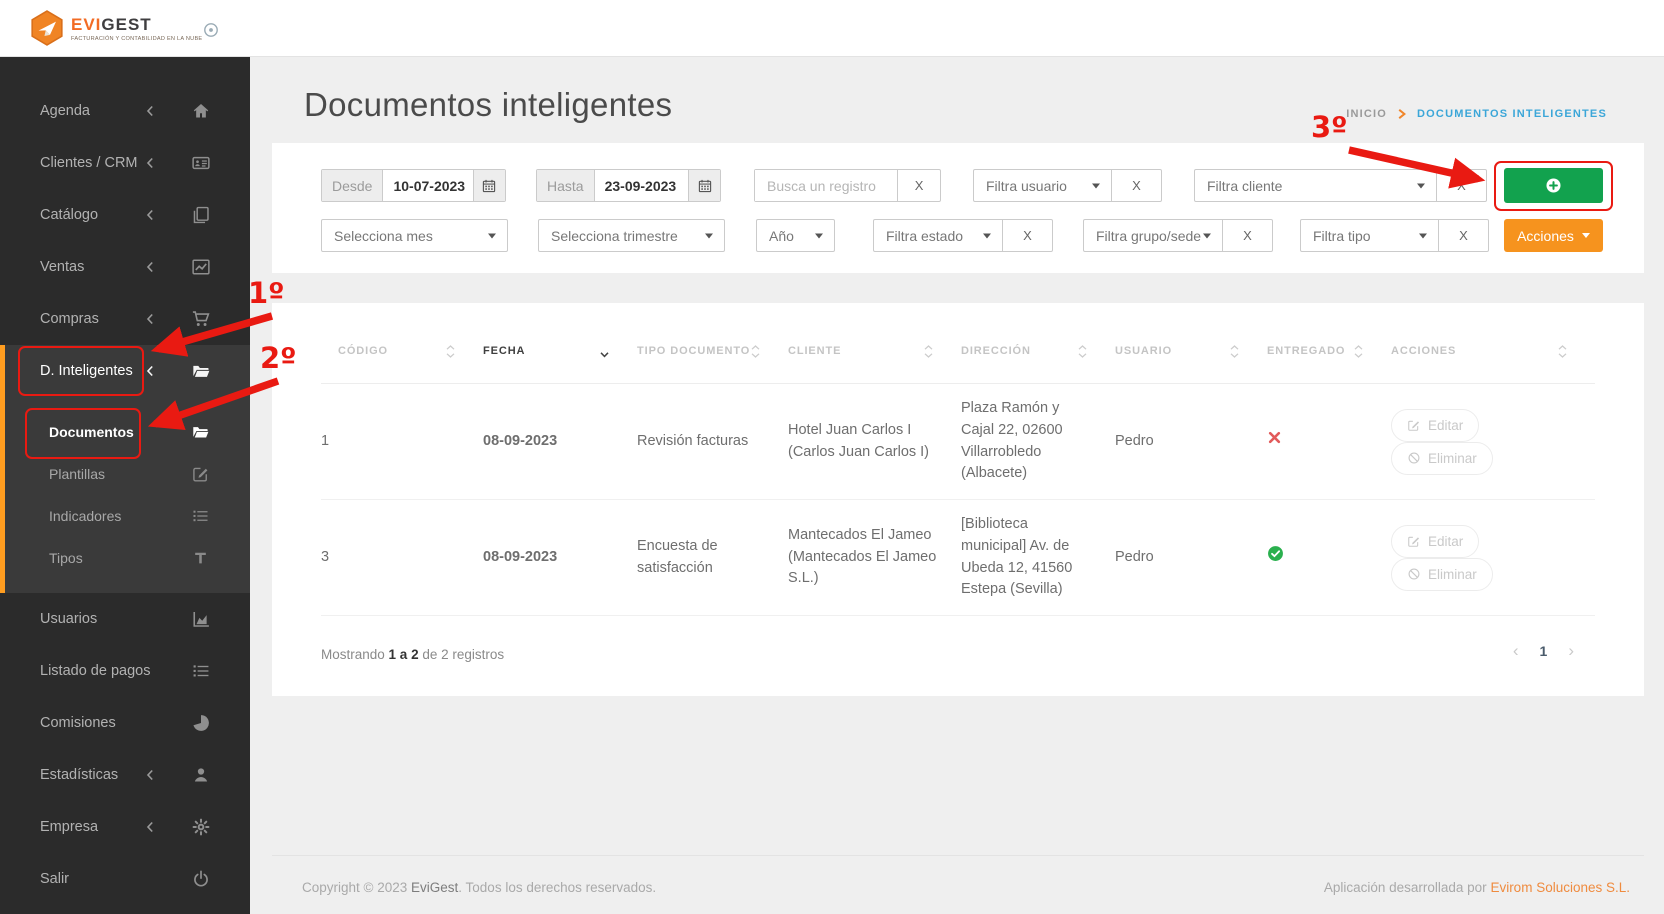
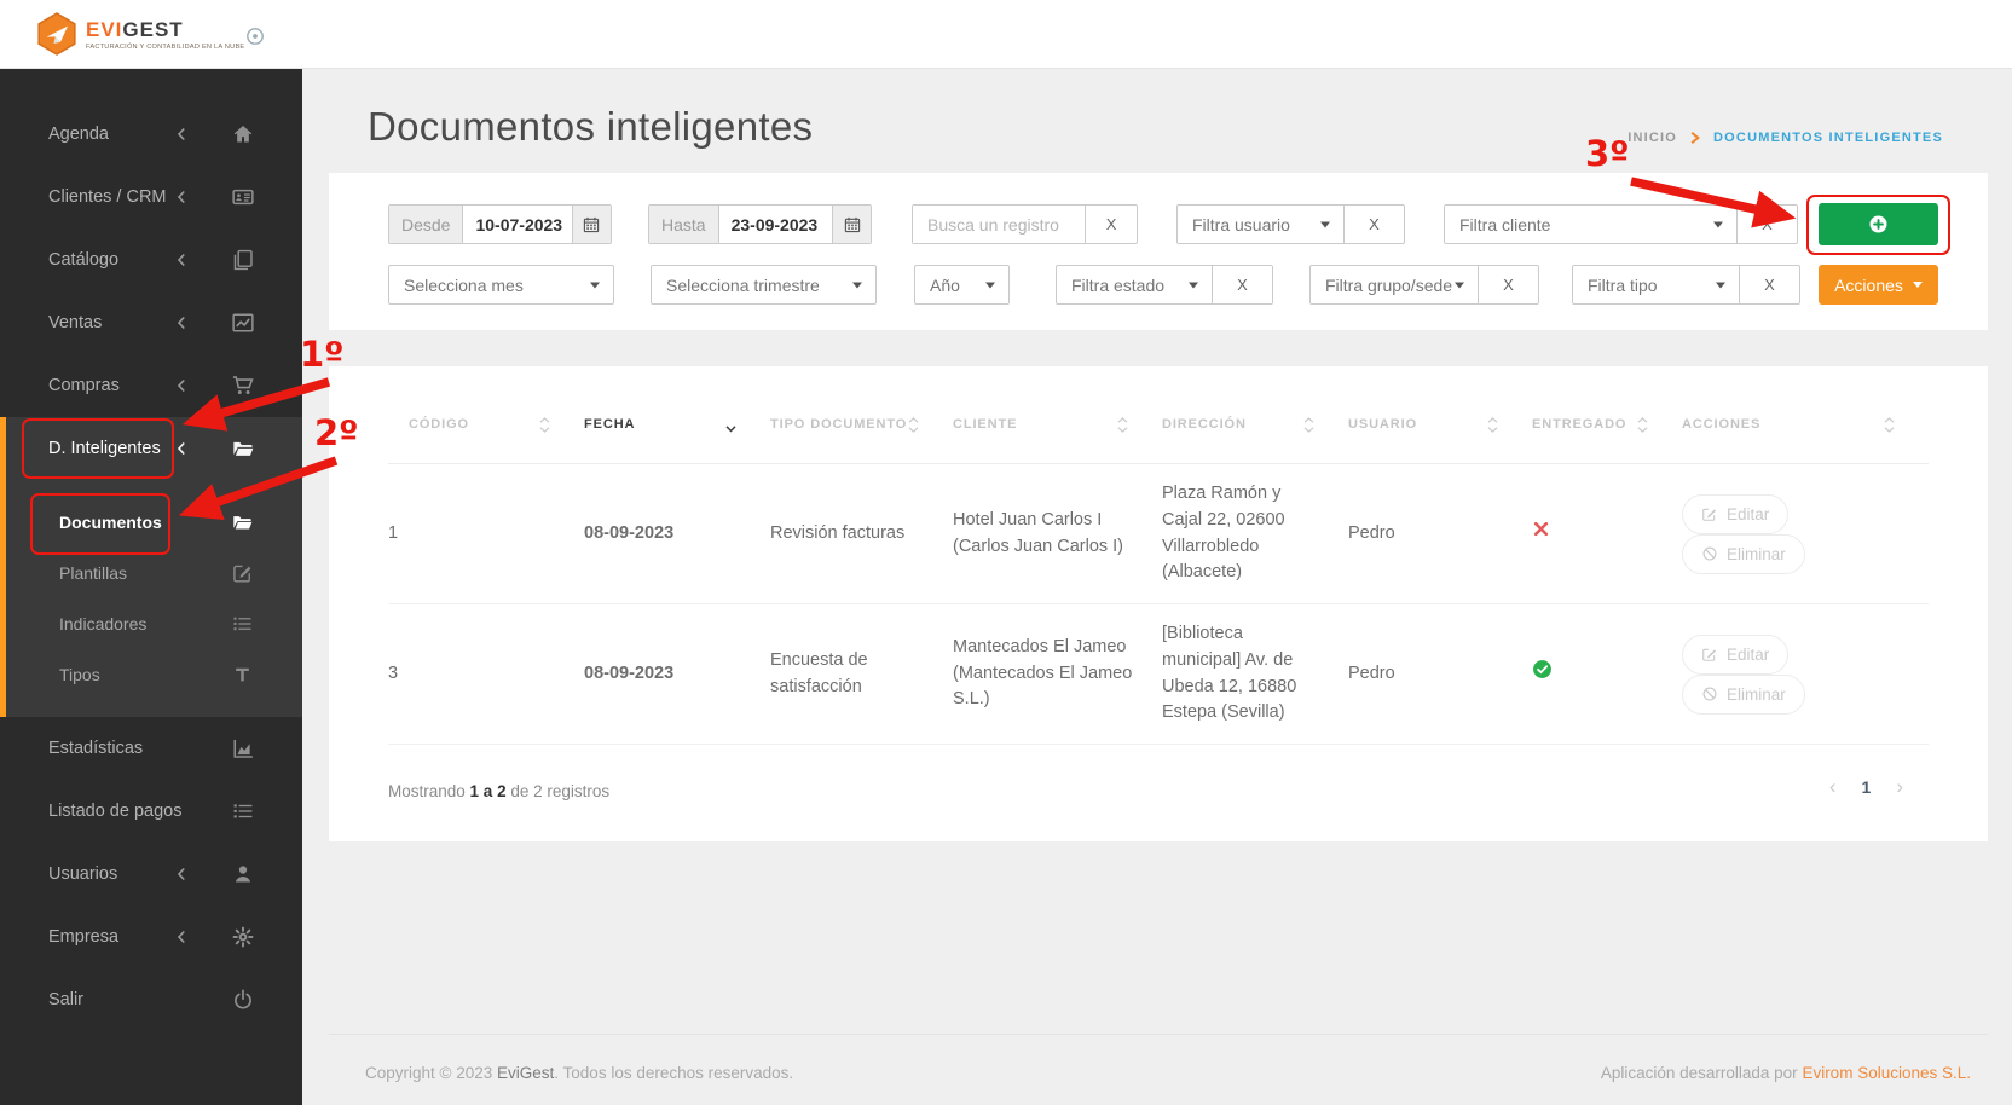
  EVIGEST
  Agenda
  Clientes / CRM
  Catálogo
  Ventas
  Compras
  D. Inteligentes
  Documentos
  Plantillas
  Indicadores
  Tipos
- Usuarios
+ Estadísticas
  Listado de pagos
- Comisiones
- Estadísticas
+ Usuarios
  Empresa
  Salir
  Documentos inteligentes
  INICIO
  DOCUMENTOS INTELIGENTES
  Desde
  10-07-2023
  Hasta
  23-09-2023
  Busca un registro
  X
  Filtra usuario
  X
  Filtra cliente
  X
  Selecciona mes
  Selecciona trimestre
  Año
  Filtra estado
  X
  Filtra grupo/sede
  X
  Filtra tipo
  X
  Acciones
  CÓDIGO	FECHA	TIPO DOCUMENTO	CLIENTE	DIRECCIÓN	USUARIO	ENTREGADO	ACCIONES
  1	08-09-2023	Revisión facturas	Hotel Juan Carlos I (Carlos Juan Carlos I)	Plaza Ramón y Cajal 22, 02600 Villarrobledo (Albacete)	Pedro		EditarEliminar
- 3	08-09-2023	Encuesta de satisfacción	Mantecados El Jameo (Mantecados El Jameo S.L.)	[Biblioteca municipal] Av. de Ubeda 12, 41560 Estepa (Sevilla)	Pedro		EditarEliminar
+ 3	08-09-2023	Encuesta de satisfacción	Mantecados El Jameo (Mantecados El Jameo S.L.)	[Biblioteca municipal] Av. de Ubeda 12, 16880 Estepa (Sevilla)	Pedro		EditarEliminar
  Mostrando 1 a 2 de 2 registros
  ‹
  1
  ›
  Copyright © 2023 EviGest. Todos los derechos reservados.
  Aplicación desarrollada por Evirom Soluciones S.L.
  1º
  2º
  3º
